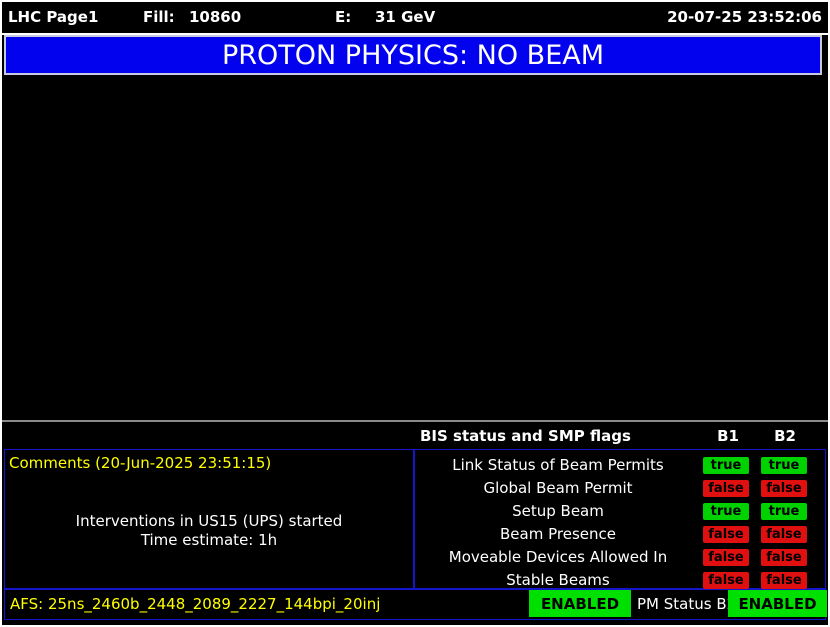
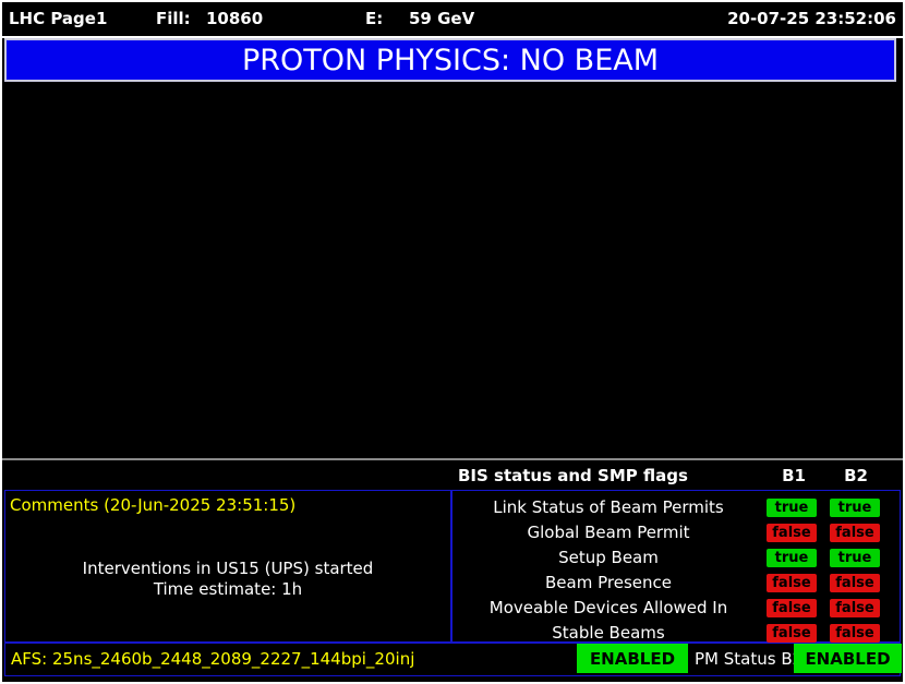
  LHC Page1
  Fill:
  10860
  E:
- 31 GeV
+ 59 GeV
  20-07-25 23:52:06
  PROTON PHYSICS: NO BEAM
  BIS status and SMP flags
  B1
  B2
  Comments (20-Jun-2025 23:51:15)
  Interventions in US15 (UPS) started
  Time estimate: 1h
  Link Status of Beam Permits
  true
  true
  Global Beam Permit
  false
  false
  Setup Beam
  true
  true
  Beam Presence
  false
  false
  Moveable Devices Allowed In
  false
  false
  Stable Beams
  false
  false
  AFS: 25ns_2460b_2448_2089_2227_144bpi_20inj
  ENABLED
  PM Status B
  ENABLED
